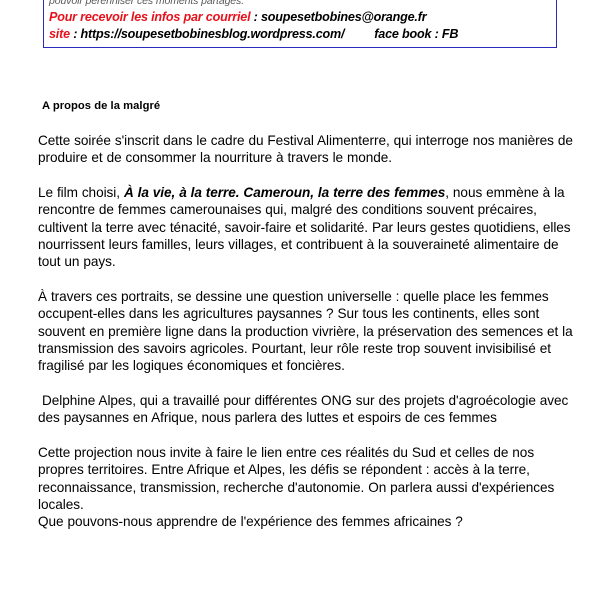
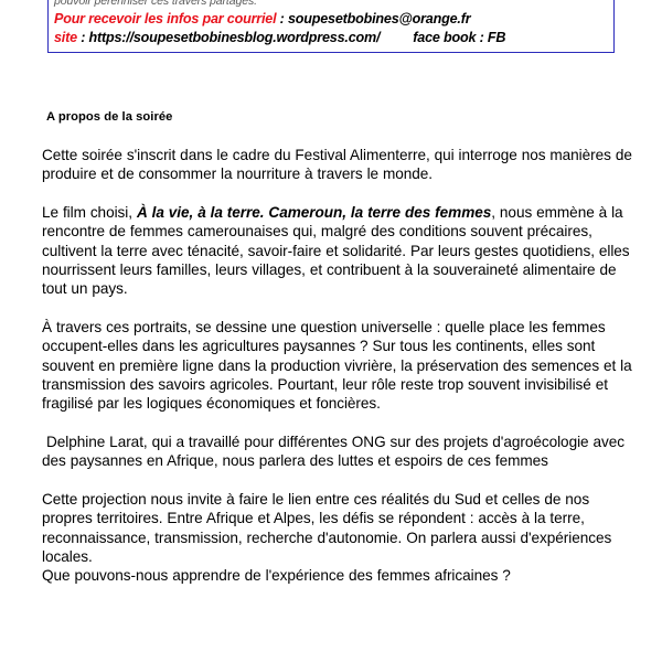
- pouvoir pérenniser ces moments partagés.
+ pouvoir pérenniser ces travers partagés.
  Pour recevoir les infos par courriel : soupesetbobines@orange.fr
  site : https://soupesetbobinesblog.wordpress.com/ face book : FB
- A propos de la malgré
+ A propos de la soirée
  Cette soirée s'inscrit dans le cadre du Festival Alimenterre, qui interroge nos manières de produire et de consommer la nourriture à travers le monde.
  Le film choisi, À la vie, à la terre. Cameroun, la terre des femmes, nous emmène à la rencontre de femmes camerounaises qui, malgré des conditions souvent précaires, cultivent la terre avec ténacité, savoir-faire et solidarité. Par leurs gestes quotidiens, elles nourrissent leurs familles, leurs villages, et contribuent à la souveraineté alimentaire de tout un pays.
  À travers ces portraits, se dessine une question universelle : quelle place les femmes occupent-elles dans les agricultures paysannes ? Sur tous les continents, elles sont souvent en première ligne dans la production vivrière, la préservation des semences et la transmission des savoirs agricoles. Pourtant, leur rôle reste trop souvent invisibilisé et fragilisé par les logiques économiques et foncières.
- Delphine Alpes, qui a travaillé pour différentes ONG sur des projets d'agroécologie avec des paysannes en Afrique, nous parlera des luttes et espoirs de ces femmes
+ Delphine Larat, qui a travaillé pour différentes ONG sur des projets d'agroécologie avec des paysannes en Afrique, nous parlera des luttes et espoirs de ces femmes
  Cette projection nous invite à faire le lien entre ces réalités du Sud et celles de nos propres territoires. Entre Afrique et Alpes, les défis se répondent : accès à la terre, reconnaissance, transmission, recherche d'autonomie. On parlera aussi d'expériences locales.
  Que pouvons-nous apprendre de l'expérience des femmes africaines ?
